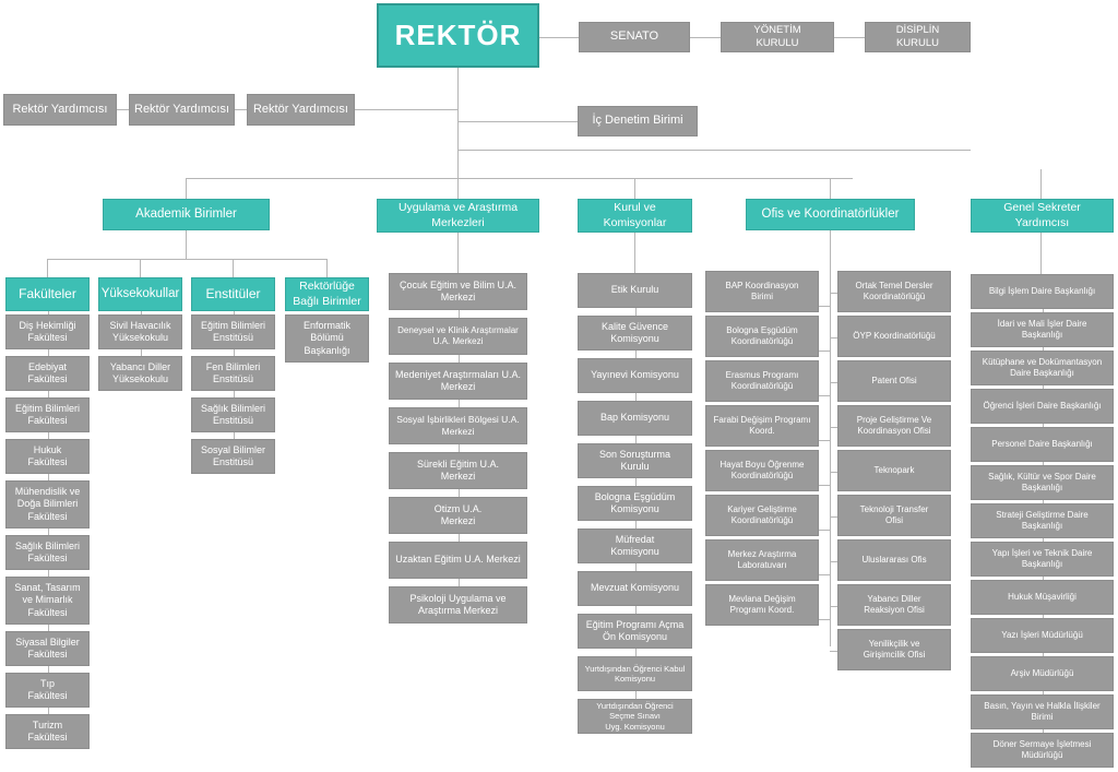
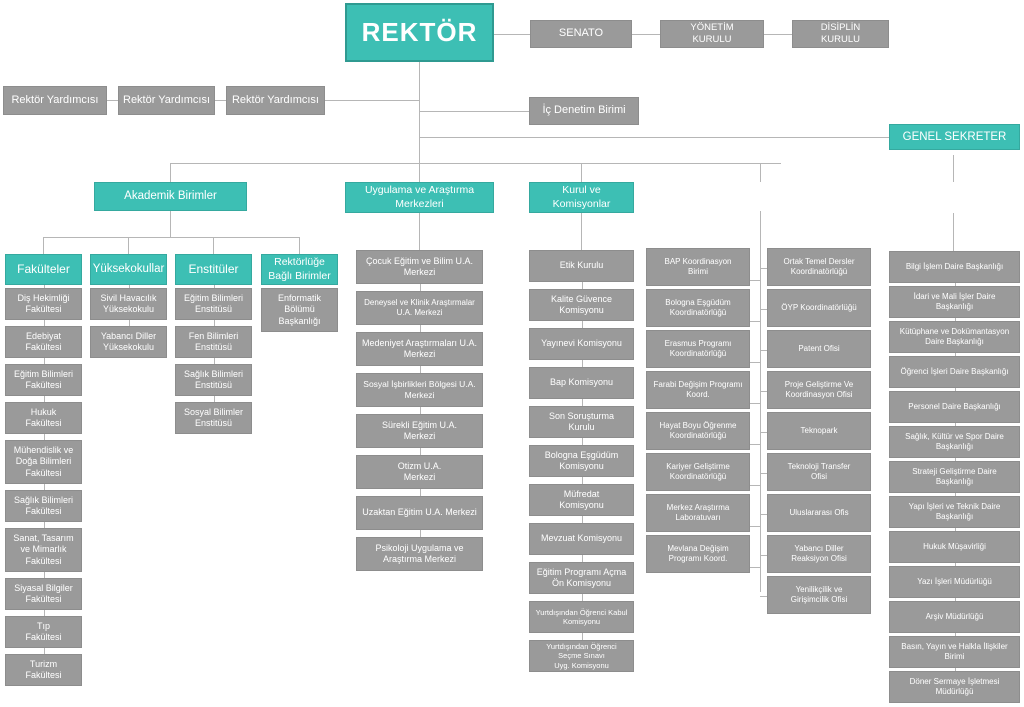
  REKTÖR
  SENATO
  YÖNETİM
  KURULU
  DİSİPLİN
  KURULU
  Rektör Yardımcısı
  Rektör Yardımcısı
  Rektör Yardımcısı
  İç Denetim Birimi
+ GENEL SEKRETER
  Akademik Birimler
  Uygulama ve Araştırma
  Merkezleri
  Kurul ve
  Komisyonlar
- Ofis ve Koordinatörlükler
- Genel Sekreter
- Yardımcısı
  Fakülteler
  Yüksekokullar
  Enstitüler
  Rektörlüğe
  Bağlı Birimler
  Diş Hekimliği
  Fakültesi
  Edebiyat
  Fakültesi
  Eğitim Bilimleri
  Fakültesi
  Hukuk
  Fakültesi
  Mühendislik ve
  Doğa Bilimleri
  Fakültesi
  Sağlık Bilimleri
  Fakültesi
  Sanat, Tasarım
  ve Mimarlık
  Fakültesi
  Siyasal Bilgiler
  Fakültesi
  Tıp
  Fakültesi
  Turizm
  Fakültesi
  Sivil Havacılık
  Yüksekokulu
  Yabancı Diller
  Yüksekokulu
  Eğitim Bilimleri
  Enstitüsü
  Fen Bilimleri
  Enstitüsü
  Sağlık Bilimleri
  Enstitüsü
  Sosyal Bilimler
  Enstitüsü
  Enformatik
  Bölümü
  Başkanlığı
  Çocuk Eğitim ve Bilim U.A.
  Merkezi
  Deneysel ve Klinik Araştırmalar
  U.A. Merkezi
  Medeniyet Araştırmaları U.A.
  Merkezi
  Sosyal İşbirlikleri Bölgesi U.A.
  Merkezi
  Sürekli Eğitim U.A.
  Merkezi
  Otizm U.A.
  Merkezi
  Uzaktan Eğitim U.A. Merkezi
  Psikoloji Uygulama ve
  Araştırma Merkezi
  Etik Kurulu
  Kalite Güvence
  Komisyonu
  Yayınevi Komisyonu
  Bap Komisyonu
  Son Soruşturma
  Kurulu
  Bologna Eşgüdüm
  Komisyonu
  Müfredat
  Komisyonu
  Mevzuat Komisyonu
  Eğitim Programı Açma
  Ön Komisyonu
  Yurtdışından Öğrenci Kabul
  Komisyonu
  Yurtdışından Öğrenci Seçme Sınavı
  Uyg. Komisyonu
  BAP Koordinasyon
  Birimi
  Bologna Eşgüdüm
  Koordinatörlüğü
  Erasmus Programı
  Koordinatörlüğü
  Farabi Değişim Programı
  Koord.
  Hayat Boyu Öğrenme
  Koordinatörlüğü
  Kariyer Geliştirme
  Koordinatörlüğü
  Merkez Araştırma
  Laboratuvarı
  Mevlana Değişim
  Programı Koord.
  Ortak Temel Dersler
  Koordinatörlüğü
  ÖYP Koordinatörlüğü
  Patent Ofisi
  Proje Geliştirme Ve
  Koordinasyon Ofisi
  Teknopark
  Teknoloji Transfer
  Ofisi
  Uluslararası Ofis
  Yabancı Diller
  Reaksiyon Ofisi
  Yenilikçilik ve
  Girişimcilik Ofisi
  Bilgi İşlem Daire Başkanlığı
  İdari ve Mali İşler Daire
  Başkanlığı
  Kütüphane ve Dokümantasyon
  Daire Başkanlığı
  Öğrenci İşleri Daire Başkanlığı
  Personel Daire Başkanlığı
  Sağlık, Kültür ve Spor Daire
  Başkanlığı
  Strateji Geliştirme Daire
  Başkanlığı
  Yapı İşleri ve Teknik Daire
  Başkanlığı
  Hukuk Müşavirliği
  Yazı İşleri Müdürlüğü
  Arşiv Müdürlüğü
  Basın, Yayın ve Halkla İlişkiler
  Birimi
  Döner Sermaye İşletmesi
  Müdürlüğü
